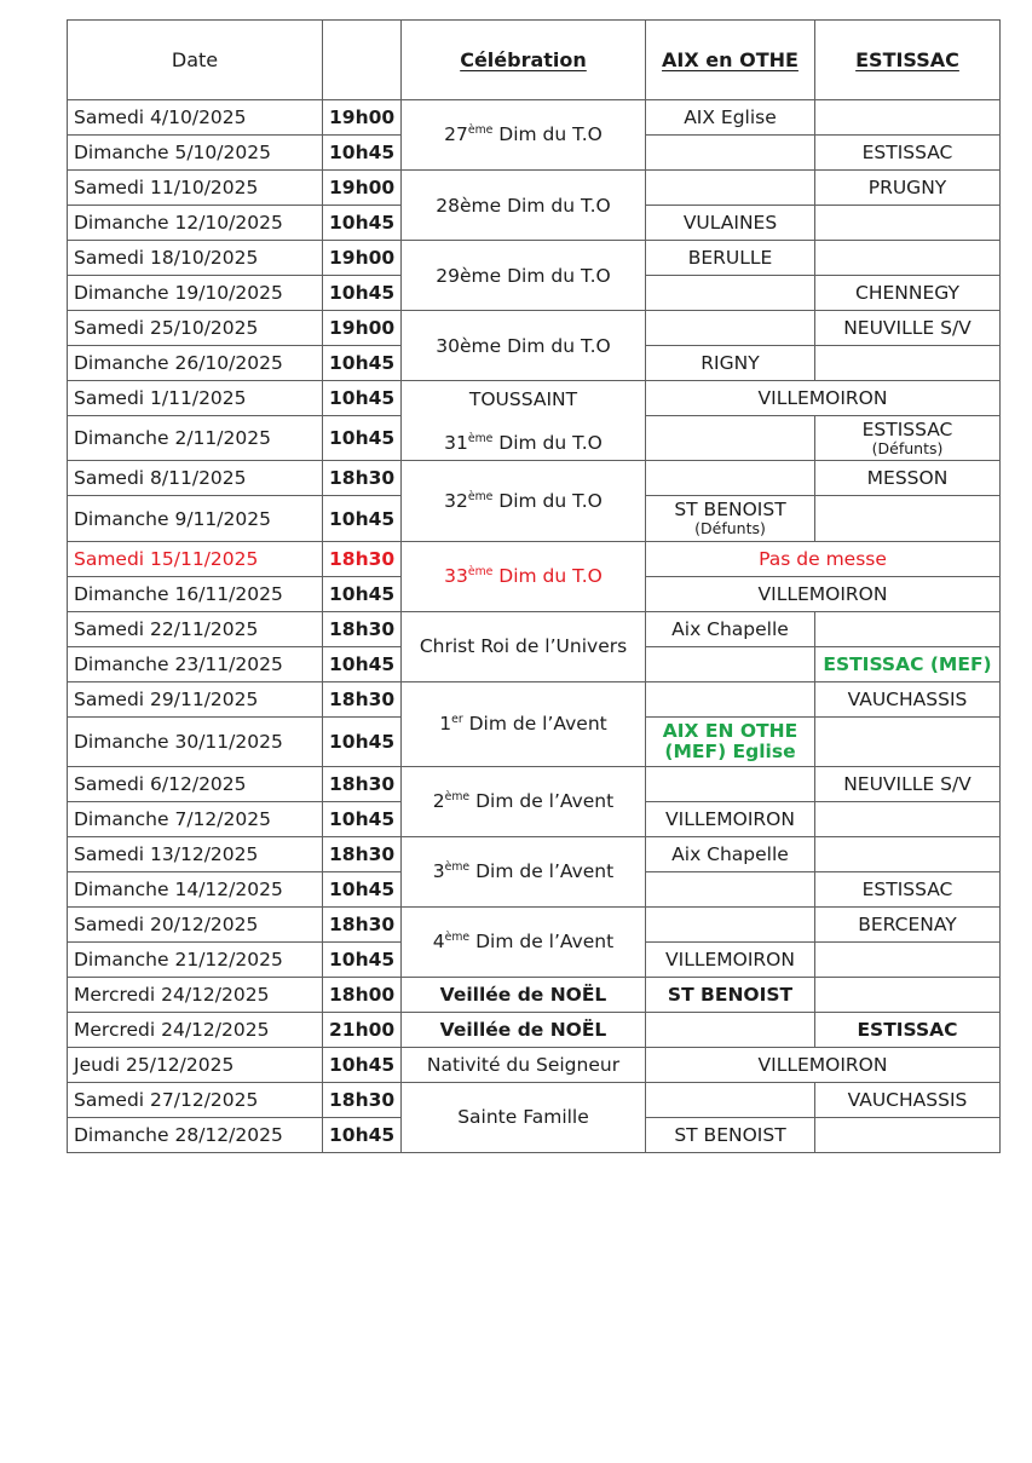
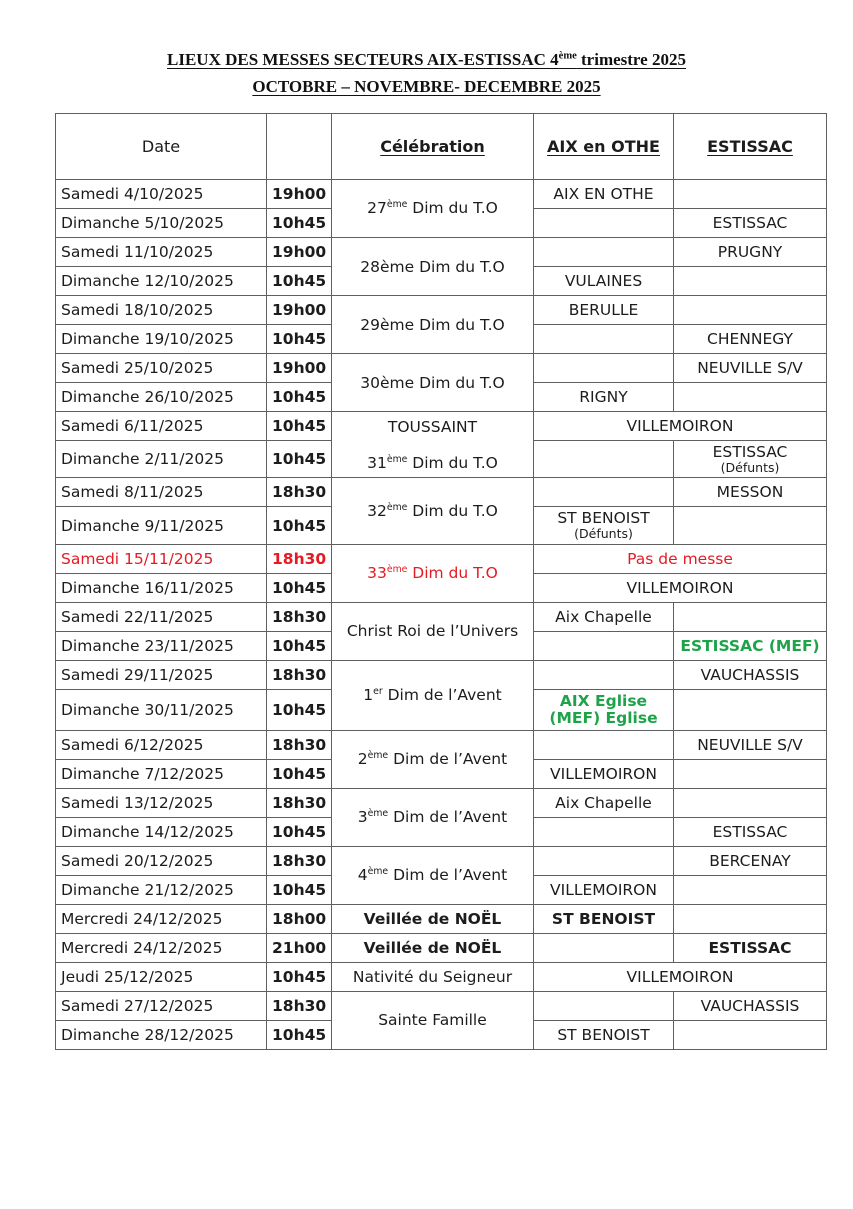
+ LIEUX DES MESSES SECTEURS AIX-ESTISSAC 4ème trimestre 2025
+ OCTOBRE – NOVEMBRE- DECEMBRE 2025
  Date		Célébration	AIX en OTHE	ESTISSAC
- Samedi 4/10/2025	19h00	27ème Dim du T.O	AIX Eglise
+ Samedi 4/10/2025	19h00	27ème Dim du T.O	AIX EN OTHE
  Dimanche 5/10/2025	10h45		ESTISSAC
  Samedi 11/10/2025	19h00	28ème Dim du T.O		PRUGNY
  Dimanche 12/10/2025	10h45	VULAINES
  Samedi 18/10/2025	19h00	29ème Dim du T.O	BERULLE
  Dimanche 19/10/2025	10h45		CHENNEGY
  Samedi 25/10/2025	19h00	30ème Dim du T.O		NEUVILLE S/V
  Dimanche 26/10/2025	10h45	RIGNY
- Samedi 1/11/2025	10h45	TOUSSAINT31ème Dim du T.O	VILLEMOIRON
+ Samedi 6/11/2025	10h45	TOUSSAINT31ème Dim du T.O	VILLEMOIRON
  Dimanche 2/11/2025	10h45		ESTISSAC(Défunts)
  Samedi 8/11/2025	18h30	32ème Dim du T.O		MESSON
  Dimanche 9/11/2025	10h45	ST BENOIST(Défunts)
  Samedi 15/11/2025	18h30	33ème Dim du T.O	Pas de messe
  Dimanche 16/11/2025	10h45	VILLEMOIRON
  Samedi 22/11/2025	18h30	Christ Roi de l’Univers	Aix Chapelle
  Dimanche 23/11/2025	10h45		ESTISSAC (MEF)
  Samedi 29/11/2025	18h30	1er Dim de l’Avent		VAUCHASSIS
- Dimanche 30/11/2025	10h45	AIX EN OTHE(MEF) Eglise
+ Dimanche 30/11/2025	10h45	AIX Eglise(MEF) Eglise
  Samedi 6/12/2025	18h30	2ème Dim de l’Avent		NEUVILLE S/V
  Dimanche 7/12/2025	10h45	VILLEMOIRON
  Samedi 13/12/2025	18h30	3ème Dim de l’Avent	Aix Chapelle
  Dimanche 14/12/2025	10h45		ESTISSAC
  Samedi 20/12/2025	18h30	4ème Dim de l’Avent		BERCENAY
  Dimanche 21/12/2025	10h45	VILLEMOIRON
  Mercredi 24/12/2025	18h00	Veillée de NOËL	ST BENOIST
  Mercredi 24/12/2025	21h00	Veillée de NOËL		ESTISSAC
  Jeudi 25/12/2025	10h45	Nativité du Seigneur	VILLEMOIRON
  Samedi 27/12/2025	18h30	Sainte Famille		VAUCHASSIS
  Dimanche 28/12/2025	10h45	ST BENOIST
